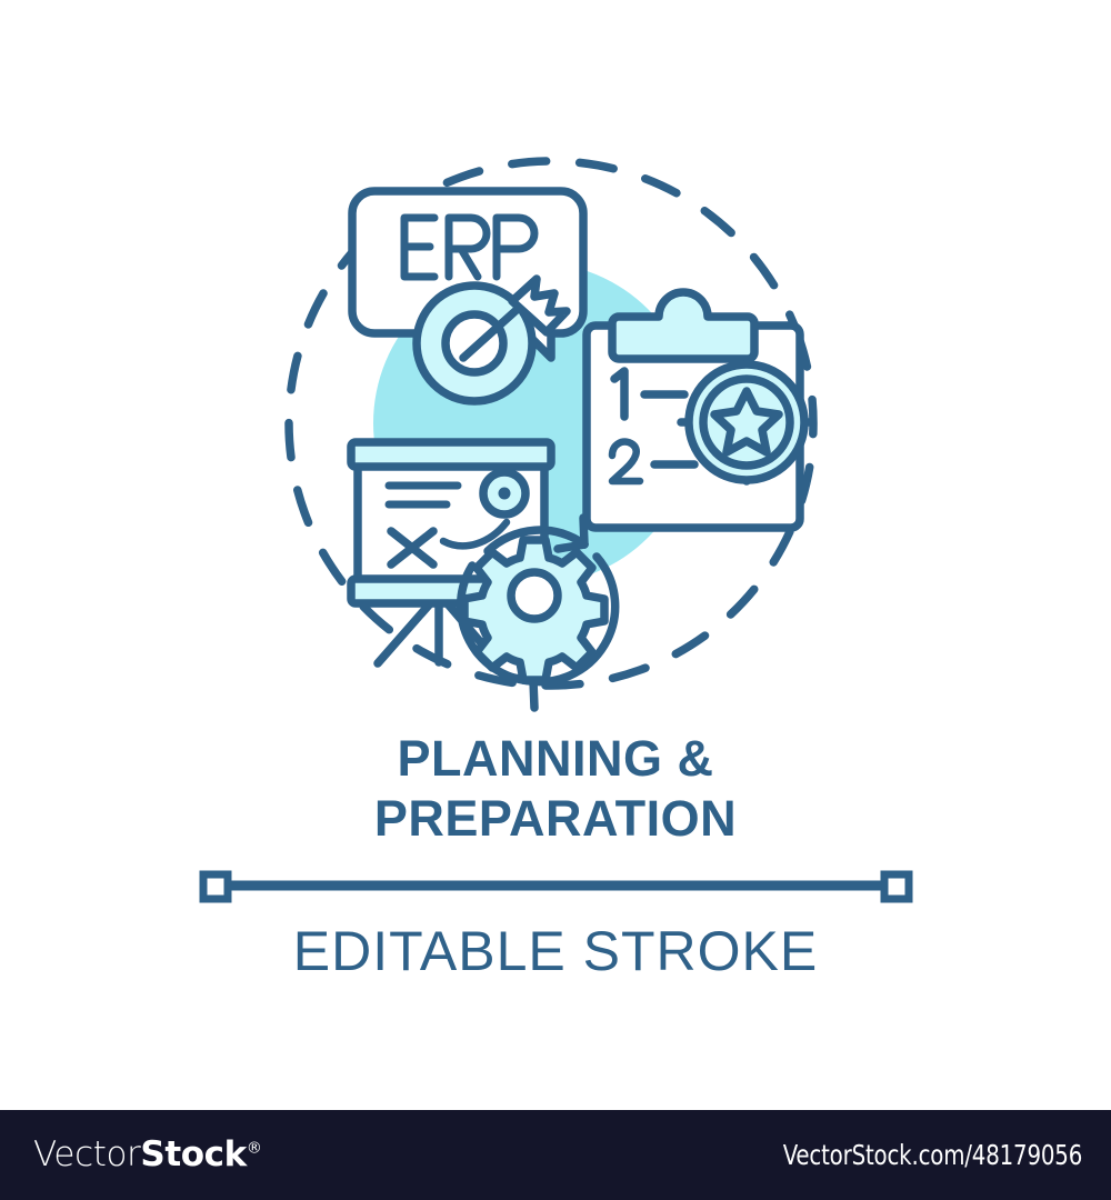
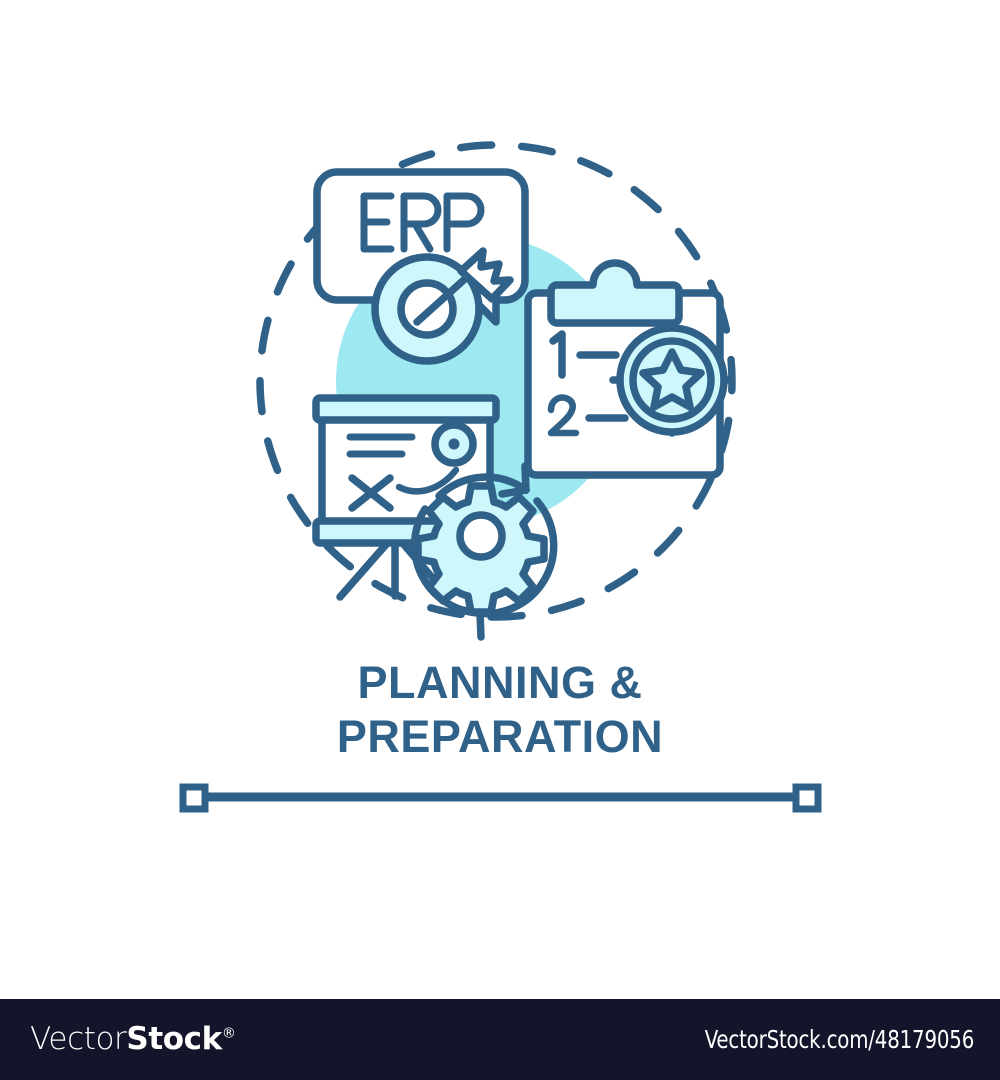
  PLANNING &
  PREPARATION
- EDITABLE STROKE
  VectorStock®
  VectorStock.com/48179056
